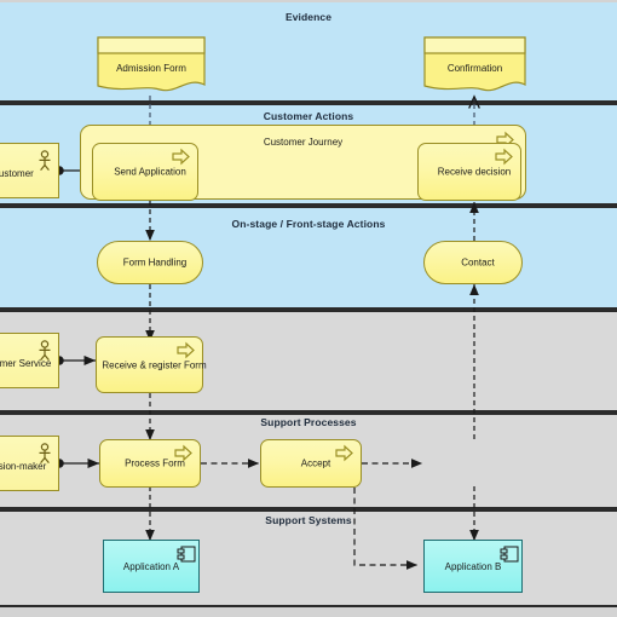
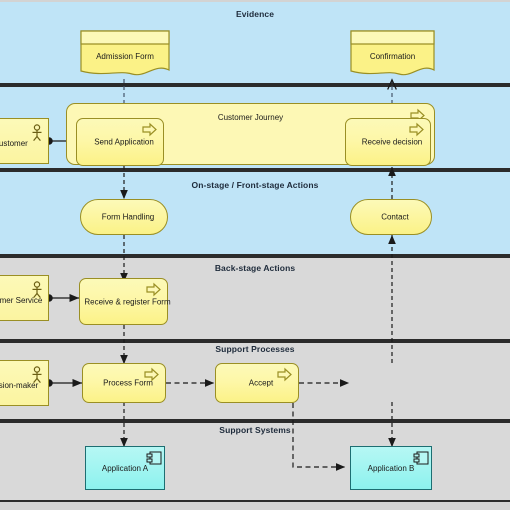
  Evidence
- Customer Actions
  On-stage / Front-stage Actions
+ Back-stage Actions
  Support Processes
  Support Systems
  Admission Form
  Confirmation
  ustomer
  Customer Journey
  Send Application
  Receive decision
  Form Handling
  Contact
  Receive & register Form
  sion-maker
  Process Form
  Accept
  Application A
  Application B
